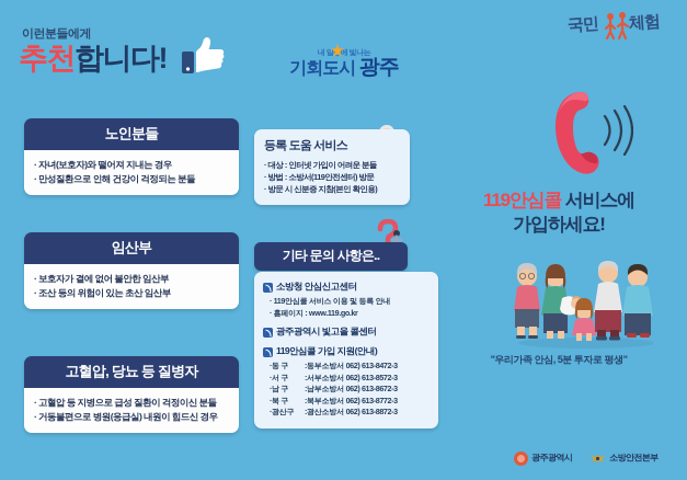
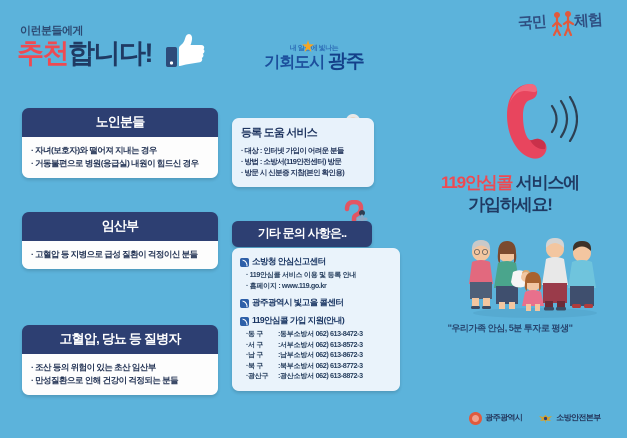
  이런분들에게
  추천합니다!
  기회도시 광주
  노인분들
  자녀(보호자)와 떨어져 지내는 경우
- 만성질환으로 인해 건강이 걱정되는 분들
+ 거동불편으로 병원(응급실) 내원이 힘드신 경우
  임산부
- 보호자가 곁에 없어 불안한 임산부
- 조산 등의 위험이 있는 초산 임산부
+ 고혈압 등 지병으로 급성 질환이 걱정이신 분들
  고혈압, 당뇨 등 질병자
- 고혈압 등 지병으로 급성 질환이 걱정이신 분들
+ 조산 등의 위험이 있는 초산 임산부
- 거동불편으로 병원(응급실) 내원이 힘드신 경우
+ 만성질환으로 인해 건강이 걱정되는 분들
  등록 도움 서비스
  대상 : 인터넷 가입이 어려운 분들
  방법 : 소방서(119안전센터) 방문
  방문 시 신분증 지참(본인 확인용)
  기타 문의 사항은..
  소방청 안심신고센터
  119안심콜 서비스 이용 및 등록 안내
  홈페이지 : www.119.go.kr
  광주광역시 빛고을 콜센터
  119안심콜 가입 지원(안내)
  동 구
  :
  동부소방서
  062) 613-8472-3
  서 구
  :
  서부소방서
  062) 613-8572-3
  남 구
  :
  남부소방서
  062) 613-8672-3
  북 구
  :
  북부소방서
  062) 613-8772-3
  광산구
  :
  광산소방서
  062) 613-8872-3
  119안심콜 서비스에
  가입하세요!
  "우리가족 안심, 5분 투자로 평생"
  광주광역시
  소방안전본부
